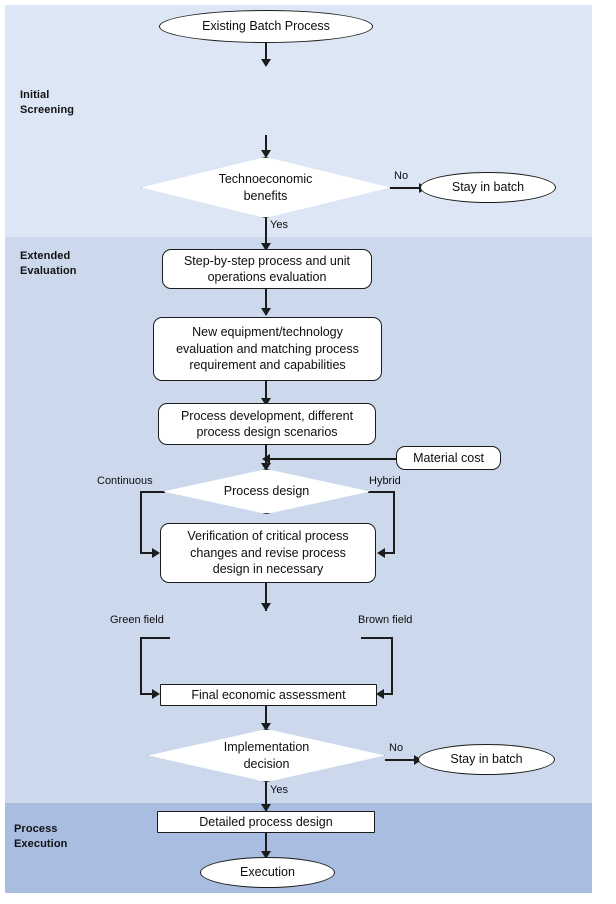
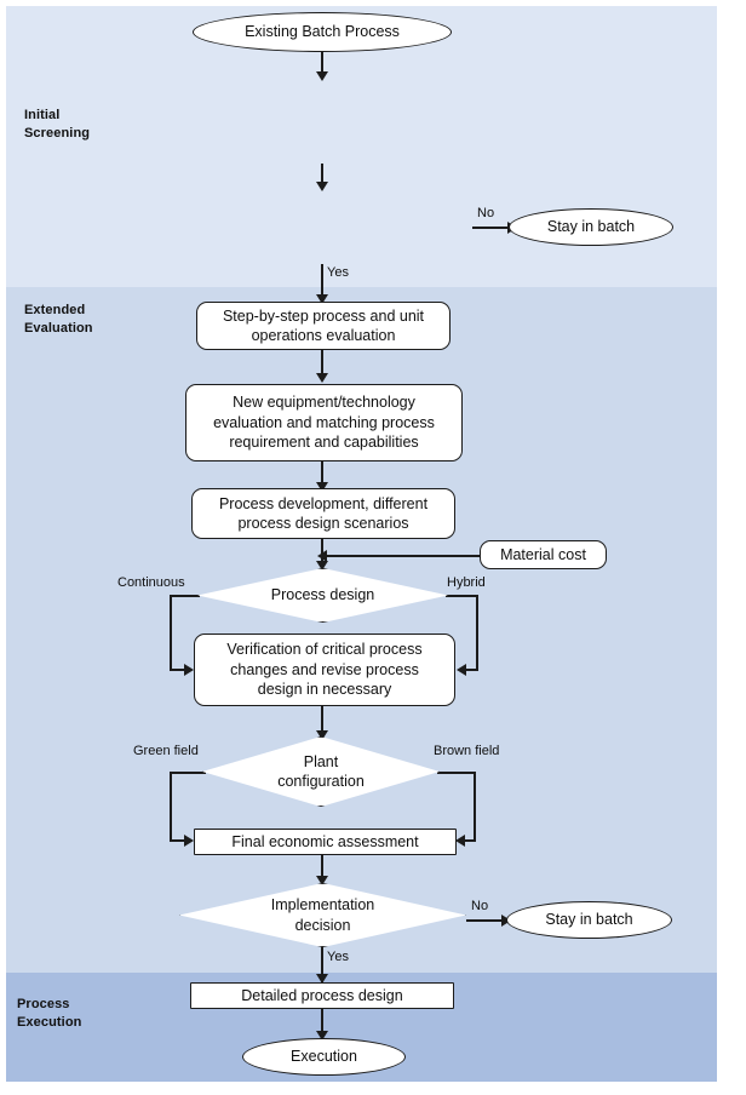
  Initial
  Screening
  Extended
  Evaluation
  Process
  Execution
  No
  Yes
  Continuous
  Hybrid
  Green field
  Brown field
  No
  Yes
  Existing Batch Process
- Technoeconomic
- benefits
  Stay in batch
  Step-by-step process and unit
  operations evaluation
  New equipment/technology
  evaluation and matching process
  requirement and capabilities
  Process development, different
  process design scenarios
  Material cost
  Process design
  Verification of critical process
  changes and revise process
  design in necessary
+ Plant
+ configuration
  Final economic assessment
  Implementation
  decision
  Stay in batch
  Detailed process design
  Execution
